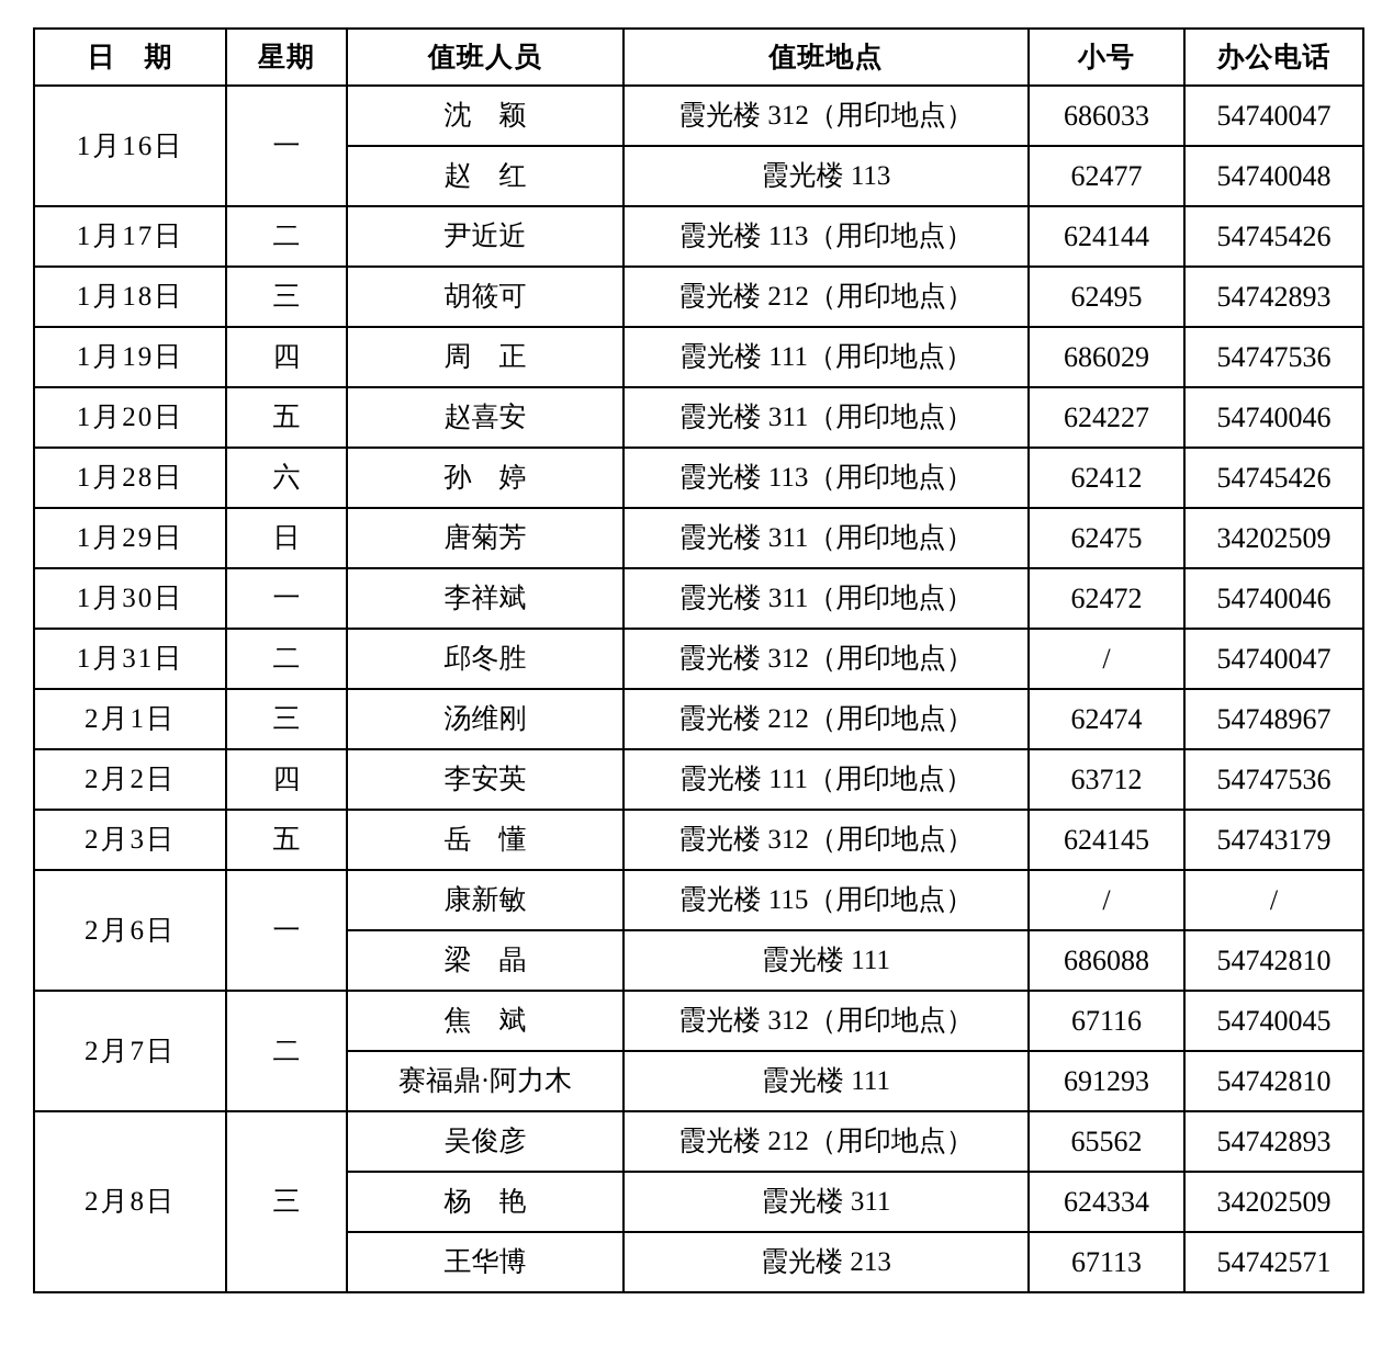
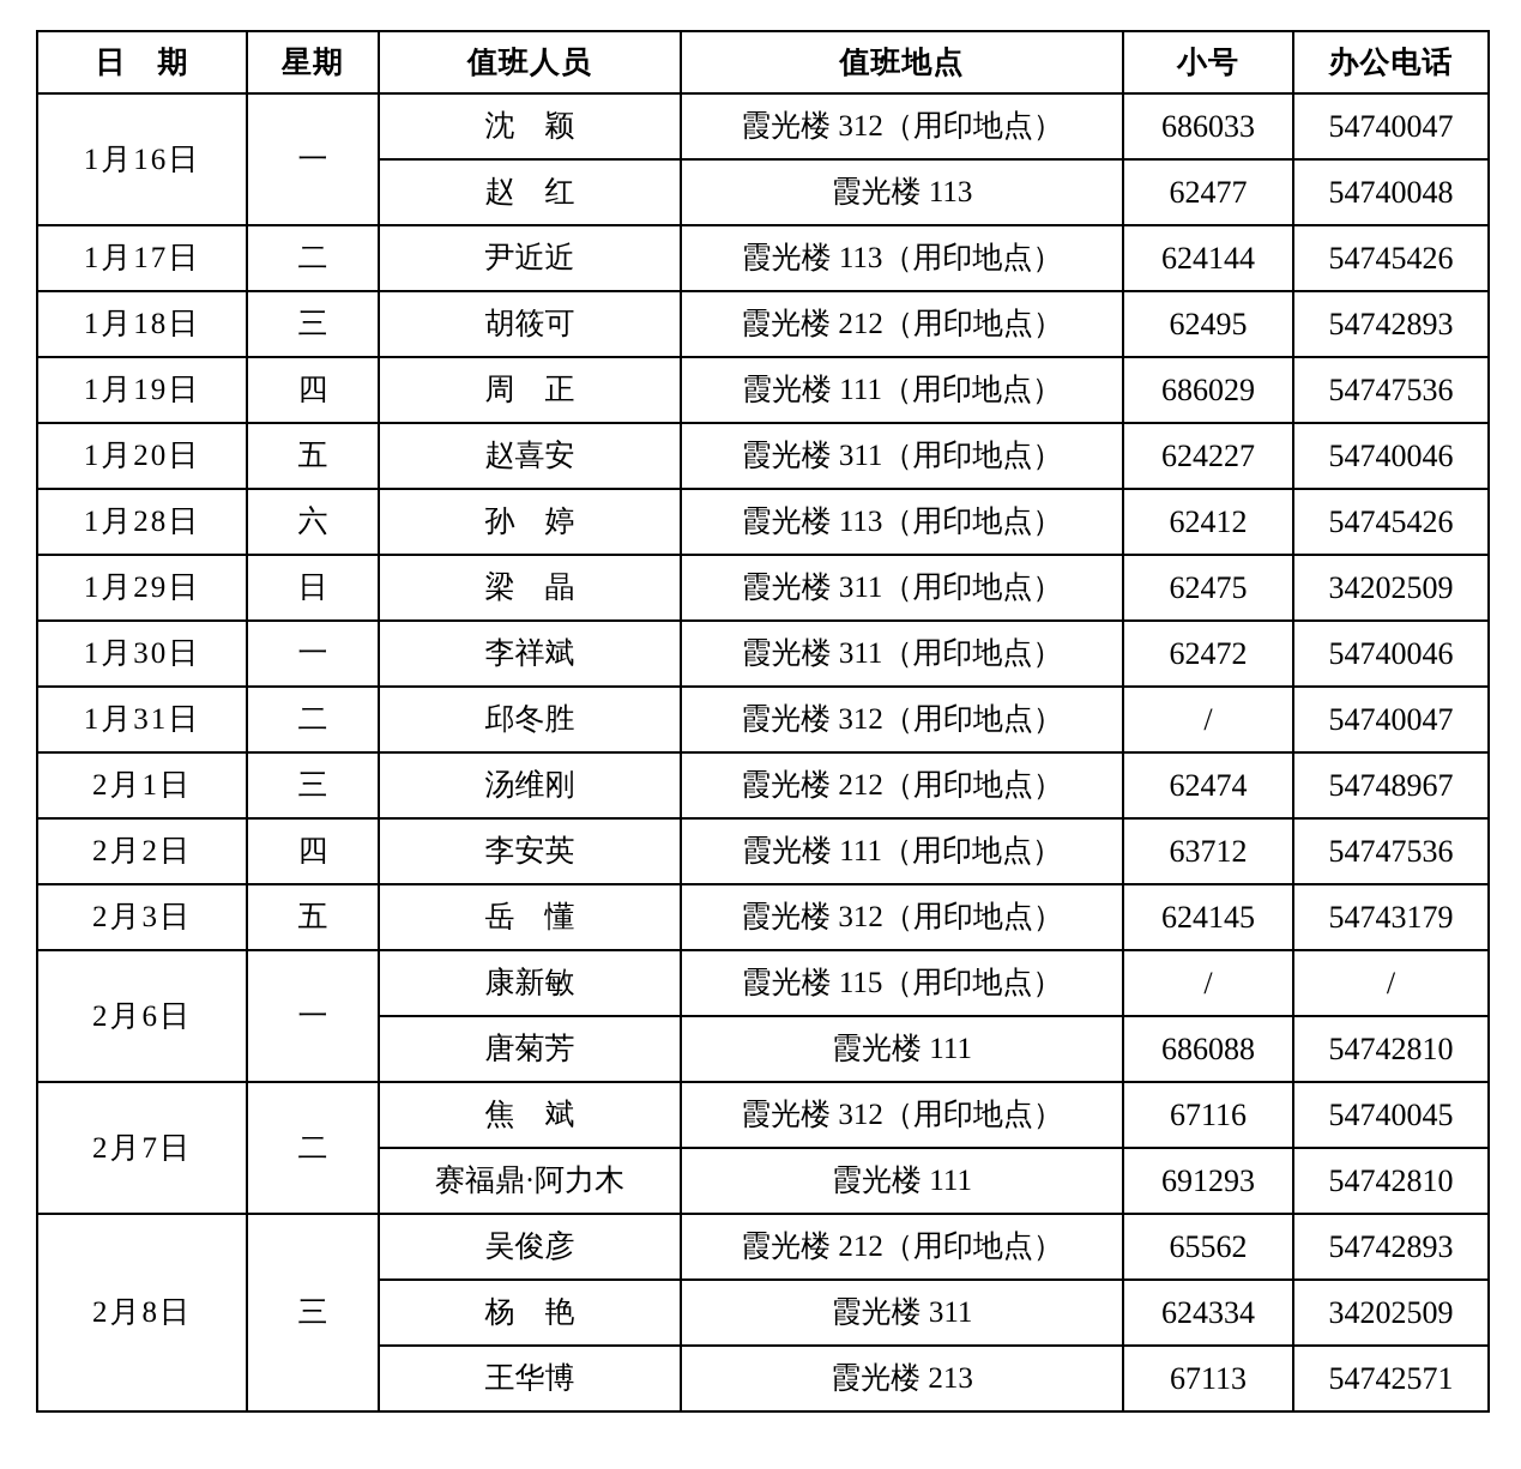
  日 期	星期	值班人员	值班地点	小号	办公电话
  1月16日	一	沈 颖	霞光楼 312（用印地点）	686033	54740047
  赵 红	霞光楼 113	62477	54740048
  1月17日	二	尹近近	霞光楼 113（用印地点）	624144	54745426
  1月18日	三	胡筱可	霞光楼 212（用印地点）	62495	54742893
  1月19日	四	周 正	霞光楼 111（用印地点）	686029	54747536
  1月20日	五	赵喜安	霞光楼 311（用印地点）	624227	54740046
  1月28日	六	孙 婷	霞光楼 113（用印地点）	62412	54745426
- 1月29日	日	唐菊芳	霞光楼 311（用印地点）	62475	34202509
+ 1月29日	日	梁 晶	霞光楼 311（用印地点）	62475	34202509
  1月30日	一	李祥斌	霞光楼 311（用印地点）	62472	54740046
  1月31日	二	邱冬胜	霞光楼 312（用印地点）	/	54740047
  2月1日	三	汤维刚	霞光楼 212（用印地点）	62474	54748967
  2月2日	四	李安英	霞光楼 111（用印地点）	63712	54747536
  2月3日	五	岳 懂	霞光楼 312（用印地点）	624145	54743179
  2月6日	一	康新敏	霞光楼 115（用印地点）	/	/
- 梁 晶	霞光楼 111	686088	54742810
+ 唐菊芳	霞光楼 111	686088	54742810
  2月7日	二	焦 斌	霞光楼 312（用印地点）	67116	54740045
  赛福鼎·阿力木	霞光楼 111	691293	54742810
  2月8日	三	吴俊彦	霞光楼 212（用印地点）	65562	54742893
  杨 艳	霞光楼 311	624334	34202509
  王华博	霞光楼 213	67113	54742571
